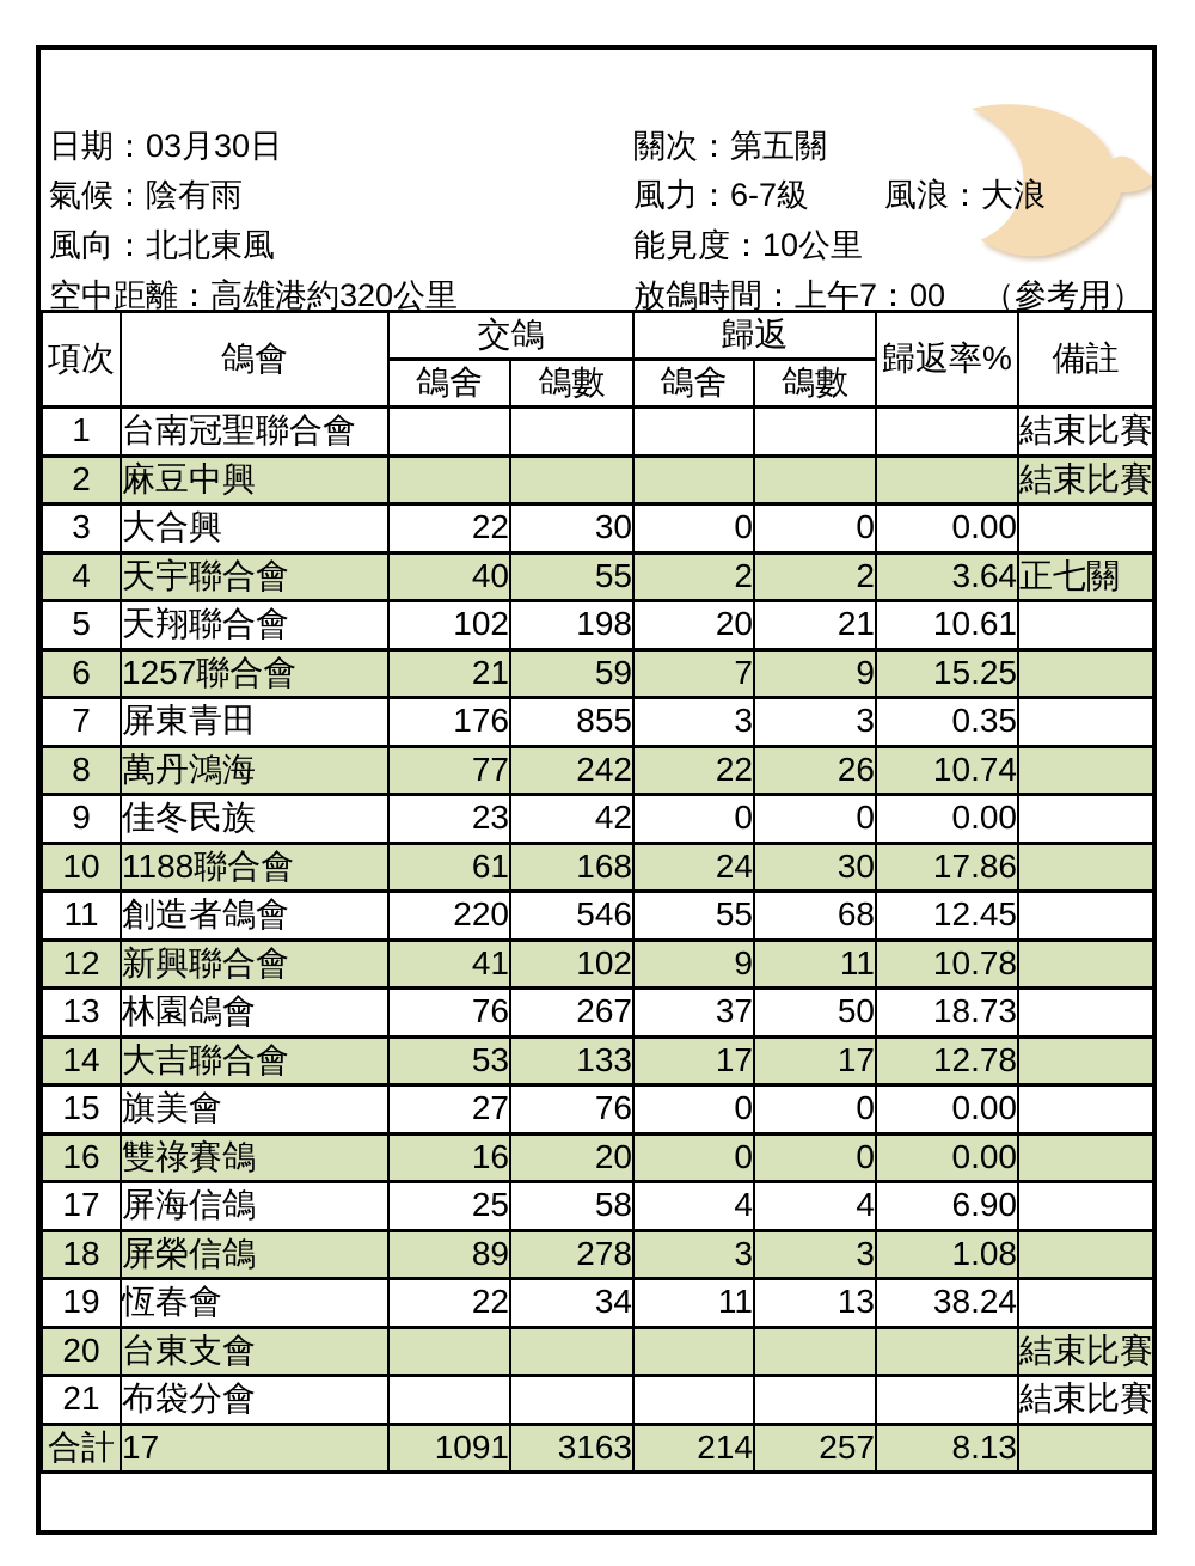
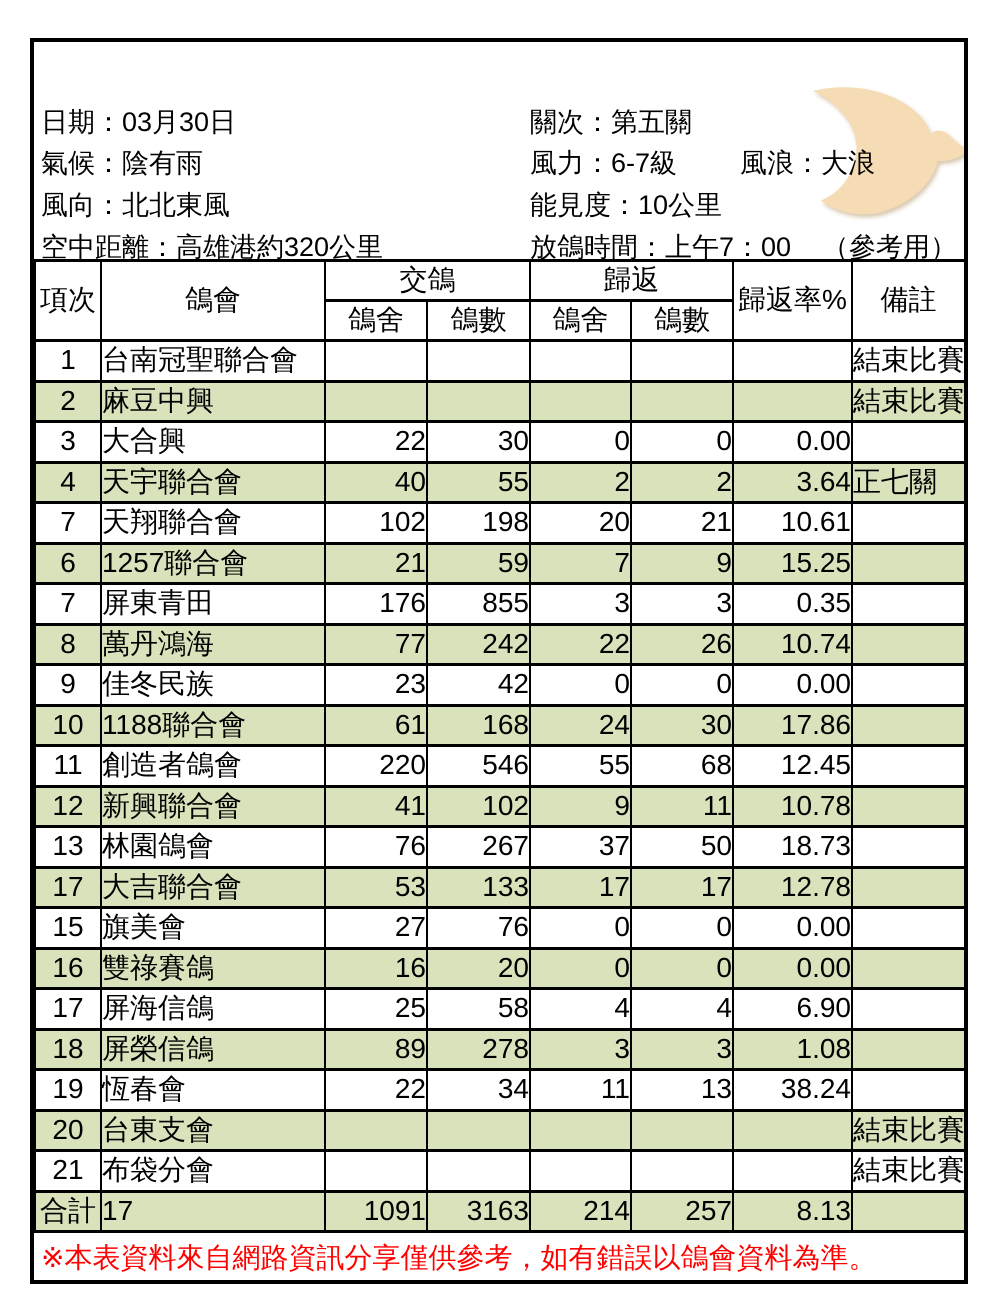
  日期：03月30日
  關次：第五關
  氣候：陰有雨
  風力：6-7級
  風浪：大浪
  風向：北北東風
  能見度：10公里
  空中距離：高雄港約320公里
  放鴿時間：上午7：00
  （參考用）
  項次	鴿會	交鴿	歸返	歸返率%	備註
  鴿舍	鴿數	鴿舍	鴿數
  1	台南冠聖聯合會						結束比賽
  2	麻豆中興						結束比賽
  3	大合興	22	30	0	0	0.00
  4	天宇聯合會	40	55	2	2	3.64	正七關
- 5	天翔聯合會	102	198	20	21	10.61
+ 7	天翔聯合會	102	198	20	21	10.61
  6	1257聯合會	21	59	7	9	15.25
  7	屏東青田	176	855	3	3	0.35
  8	萬丹鴻海	77	242	22	26	10.74
  9	佳冬民族	23	42	0	0	0.00
  10	1188聯合會	61	168	24	30	17.86
  11	創造者鴿會	220	546	55	68	12.45
  12	新興聯合會	41	102	9	11	10.78
  13	林園鴿會	76	267	37	50	18.73
- 14	大吉聯合會	53	133	17	17	12.78
+ 17	大吉聯合會	53	133	17	17	12.78
  15	旗美會	27	76	0	0	0.00
  16	雙祿賽鴿	16	20	0	0	0.00
  17	屏海信鴿	25	58	4	4	6.90
  18	屏榮信鴿	89	278	3	3	1.08
  19	恆春會	22	34	11	13	38.24
  20	台東支會						結束比賽
  21	布袋分會						結束比賽
  合計	17	1091	3163	214	257	8.13
+ ※本表資料來自網路資訊分享僅供參考，如有錯誤以鴿會資料為準。
